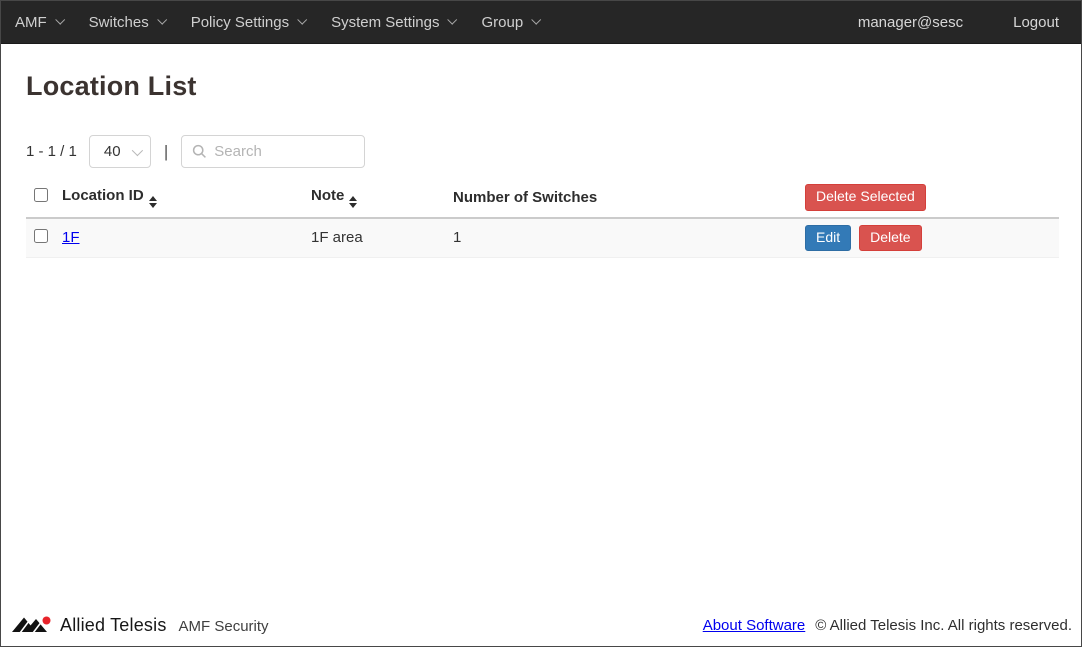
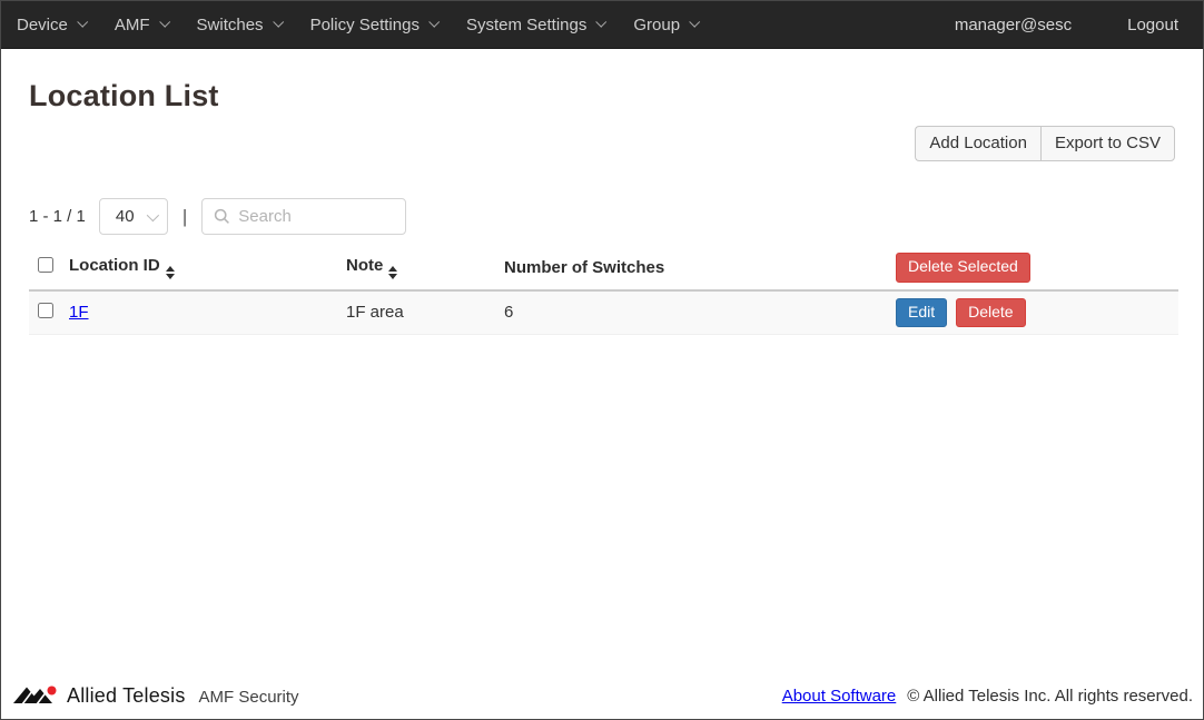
+ Device
  AMF
  Switches
  Policy Settings
  System Settings
  Group
  manager@sesc
  Logout
  Location List
+ Add Location
+ Export to CSV
  1 - 1 / 1
  40
  |
  Search
  	Location ID	Note	Number of Switches	Delete Selected
- 	1F	1F area	1	Edit Delete
+ 	1F	1F area	6	Edit Delete
  Allied Telesis
  AMF Security
  About Software
  © Allied Telesis Inc. All rights reserved.
